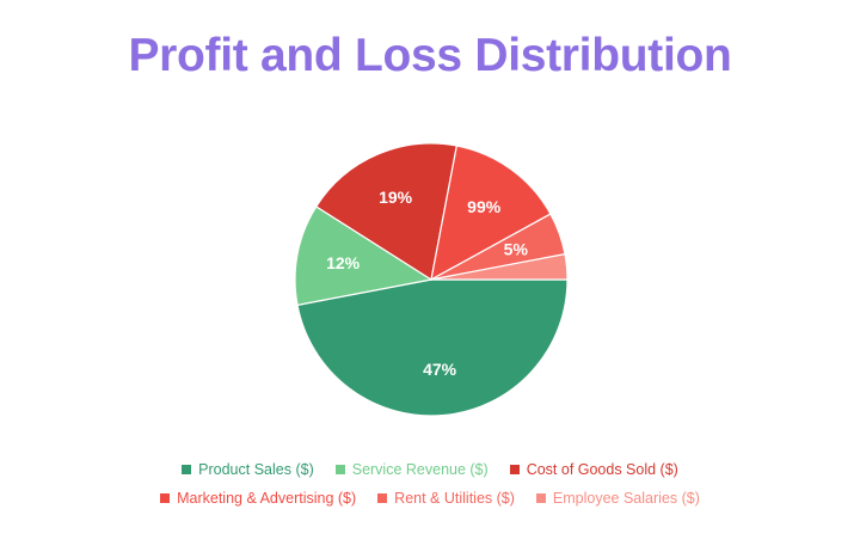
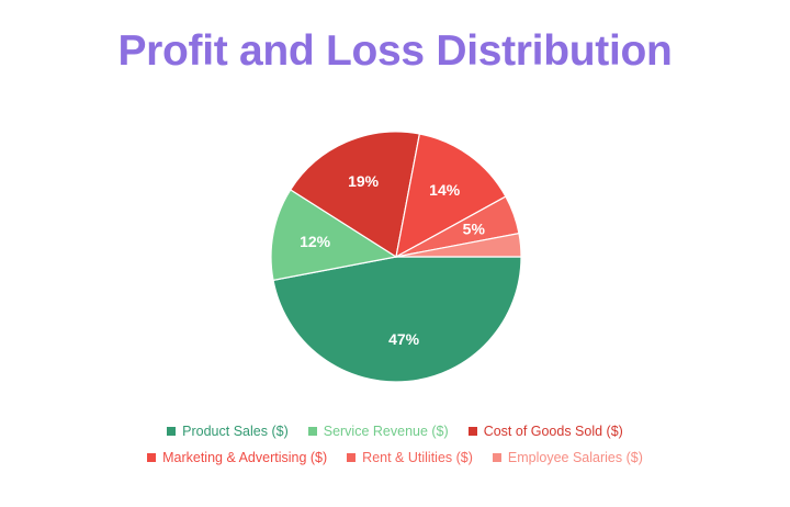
  Profit and Loss Distribution
  47%
  12%
  19%
- 99%
+ 14%
  5%
  Product Sales ($)
  Service Revenue ($)
  Cost of Goods Sold ($)
  Marketing & Advertising ($)
  Rent & Utilities ($)
  Employee Salaries ($)
